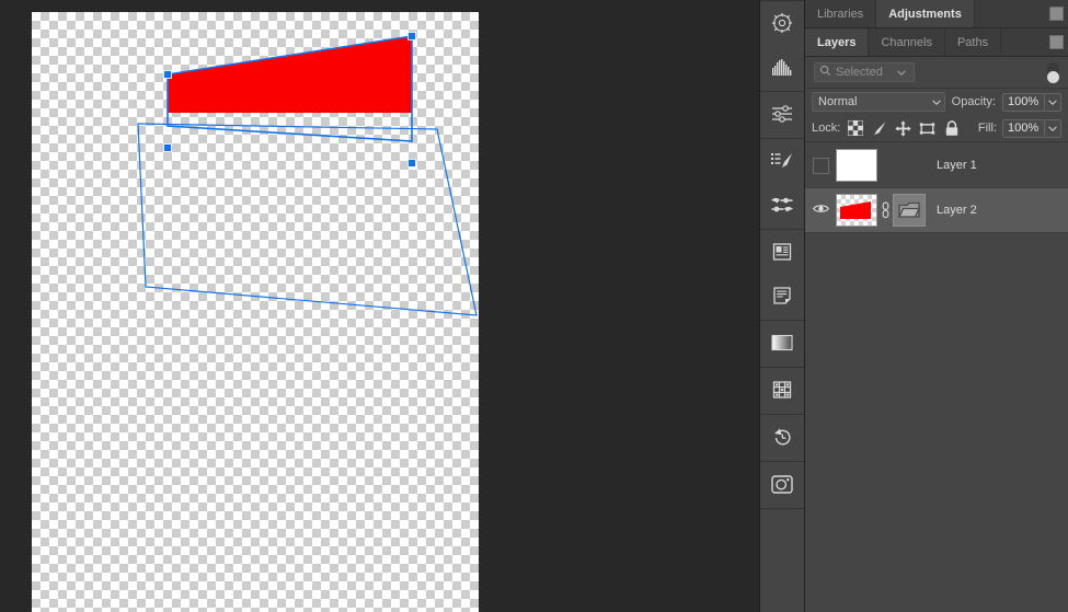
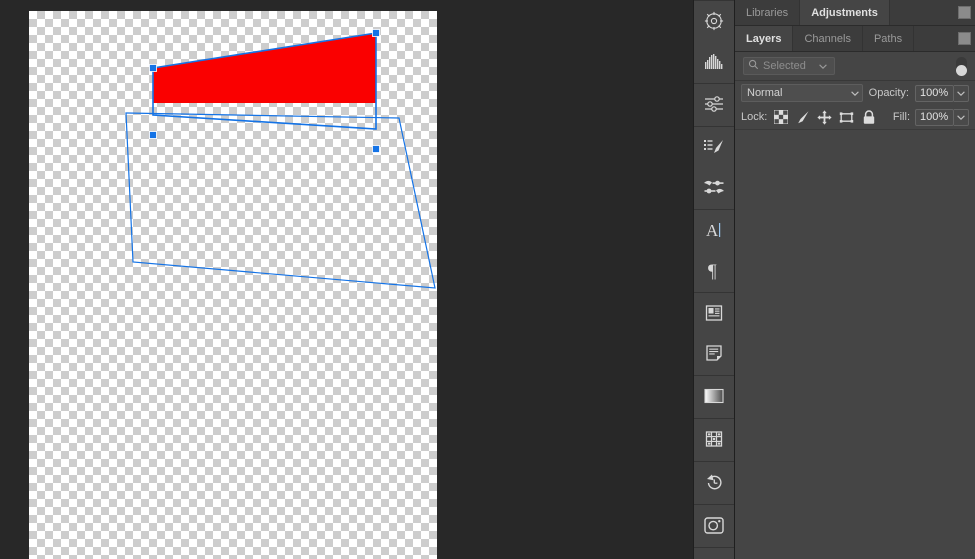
+ A
+ ¶
  Libraries
  Adjustments
  Layers
  Channels
  Paths
  Selected
  Normal
  Opacity:
  100%
  Lock:
  Fill:
  100%
- Layer 1
- Layer 2
